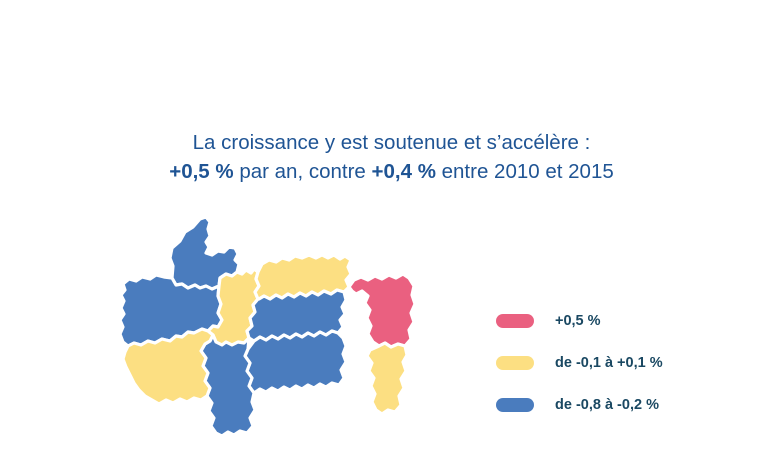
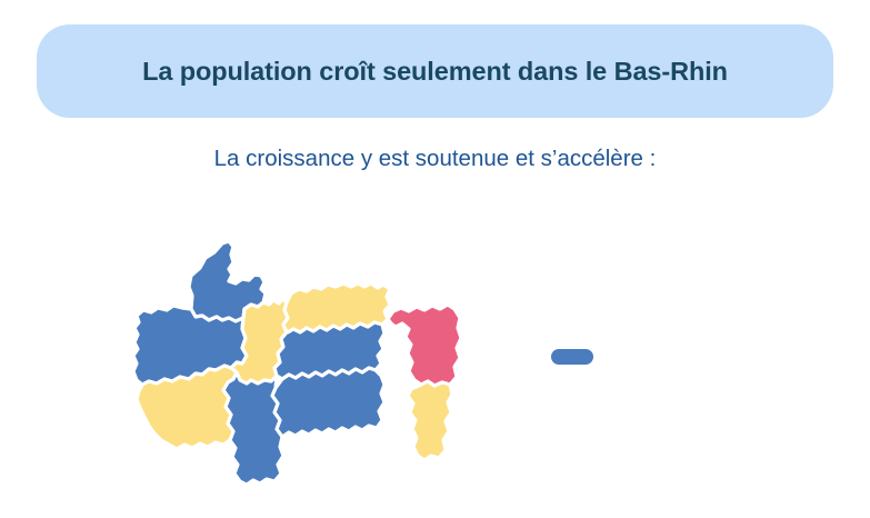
+ La population croît seulement dans le Bas-Rhin
  La croissance y est soutenue et s’accélère :
- +0,5 % par an, contre +0,4 % entre 2010 et 2015
- +0,5 %
- de -0,1 à +0,1 %
- de -0,8 à -0,2 %
